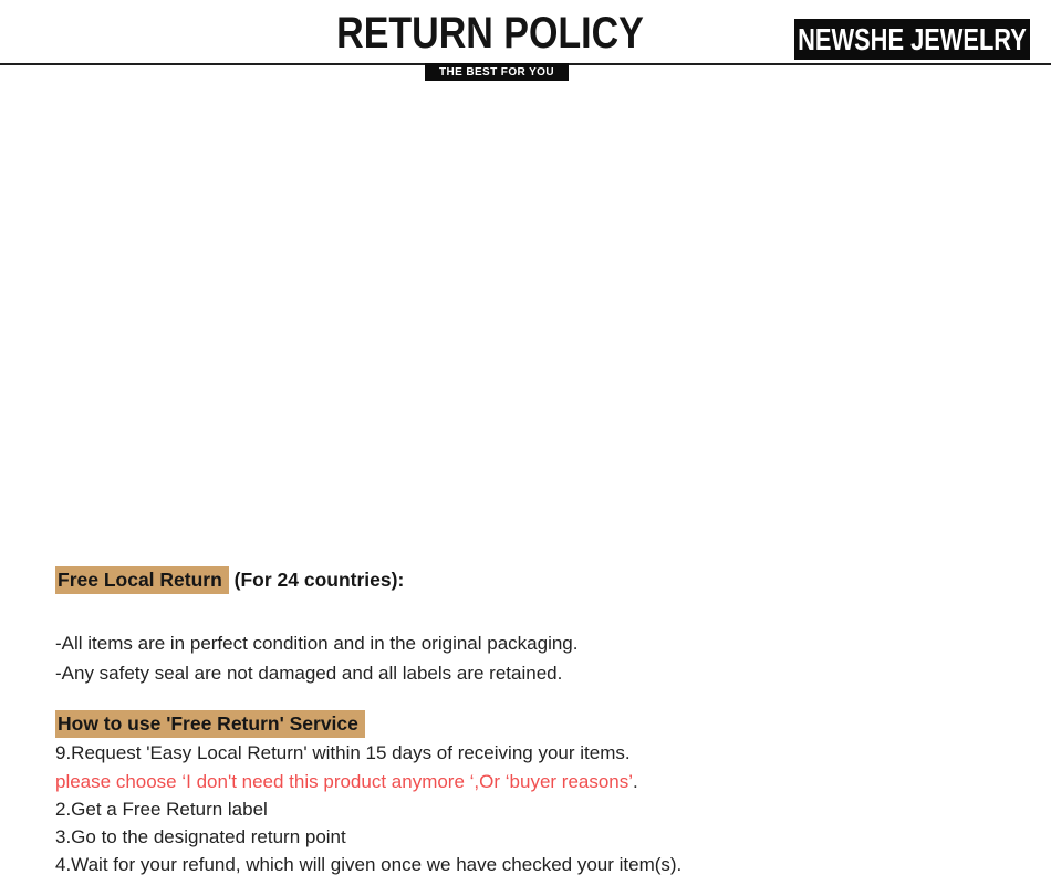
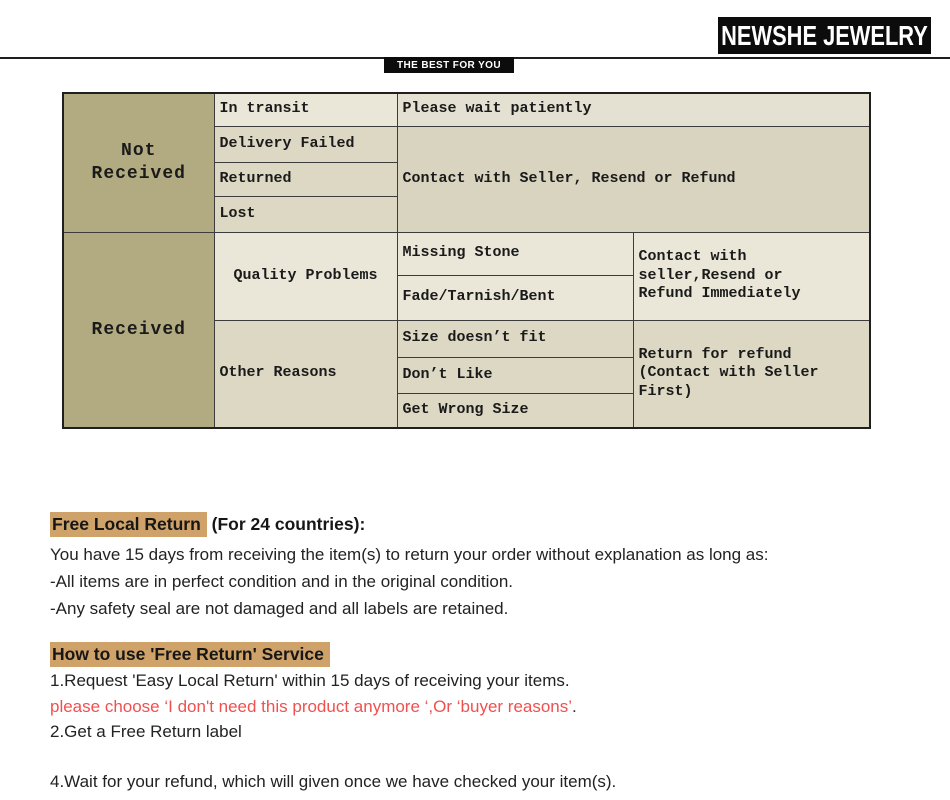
- RETURN POLICY
  NEWSHE JEWELRY
  THE BEST FOR YOU
+ Not Received	In transit	Please wait patiently
+ Delivery Failed	Contact with Seller, Resend or Refund
+ Returned
+ Lost
+ Received	Quality Problems	Missing Stone	Contact with seller,Resend or Refund Immediately
+ Fade/Tarnish/Bent
+ Other Reasons	Size doesn’t fit	Return for refund (Contact with Seller First)
+ Don’t Like
+ Get Wrong Size
  Free Local Return (For 24 countries):
+ You have 15 days from receiving the item(s) to return your order without explanation as long as:
- -All items are in perfect condition and in the original packaging.
+ -All items are in perfect condition and in the original condition.
  -Any safety seal are not damaged and all labels are retained.
  How to use 'Free Return' Service
- 9.Request 'Easy Local Return' within 15 days of receiving your items.
+ 1.Request 'Easy Local Return' within 15 days of receiving your items.
  please choose ‘I don't need this product anymore ‘,Or ‘buyer reasons’.
  2.Get a Free Return label
- 3.Go to the designated return point
  4.Wait for your refund, which will given once we have checked your item(s).
